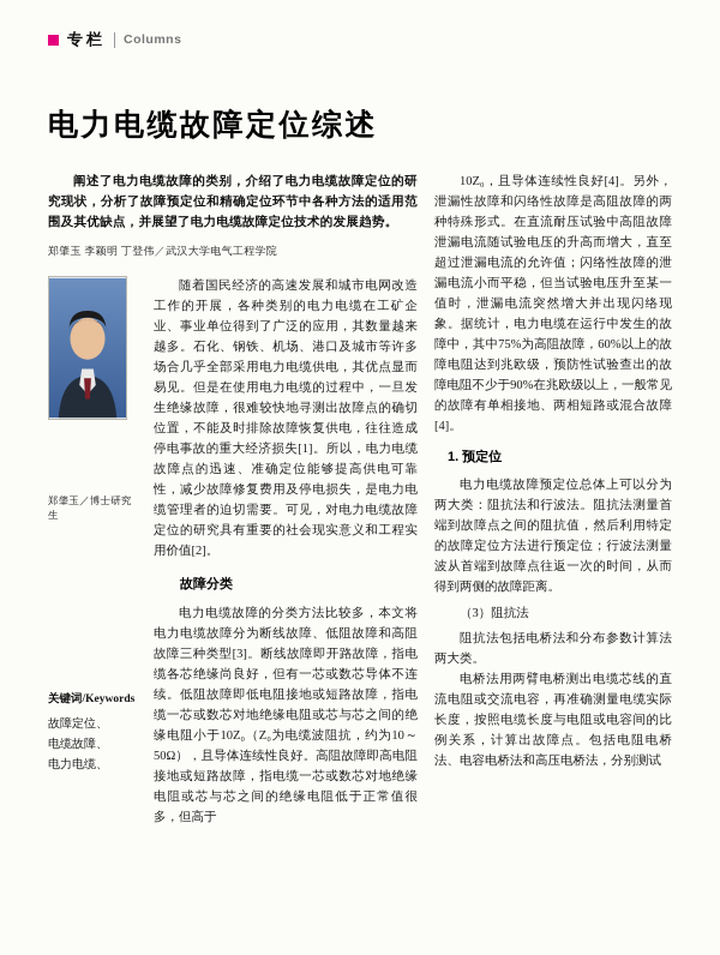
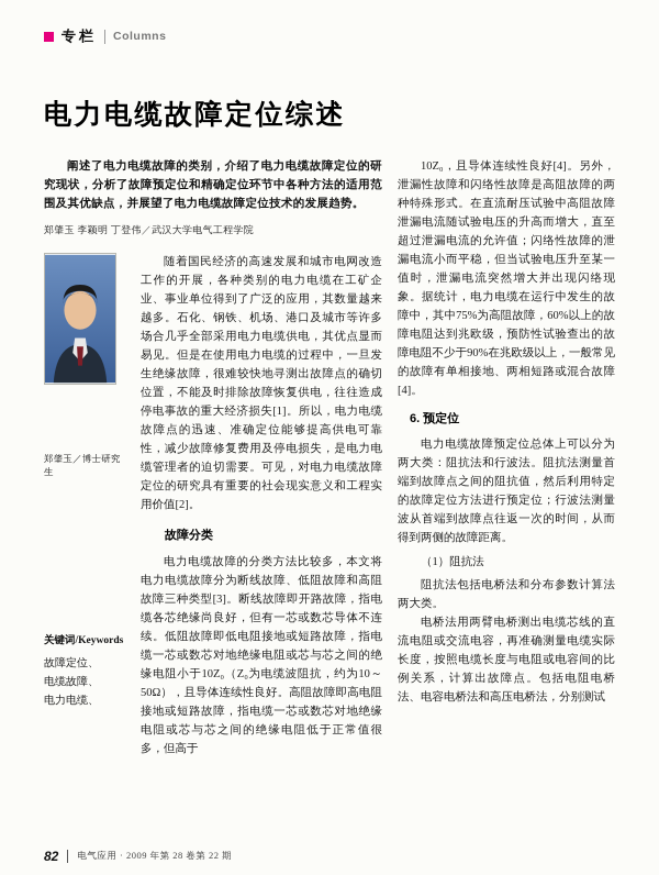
  专栏
  Columns
  电力电缆故障定位综述
  阐述了电力电缆故障的类别，介绍了电力电缆故障定位的研究现状，分析了故障预定位和精确定位环节中各种方法的适用范围及其优缺点，并展望了电力电缆故障定位技术的发展趋势。
  郑肇玉 李颖明 丁登伟／武汉大学电气工程学院
  郑肇玉／博士研究生
  关键词/Keywords
  故障定位、
  电缆故障、
  电力电缆、
  随着国民经济的高速发展和城市电网改造工作的开展，各种类别的电力电缆在工矿企业、事业单位得到了广泛的应用，其数量越来越多。石化、钢铁、机场、港口及城市等许多场合几乎全部采用电力电缆供电，其优点显而易见。但是在使用电力电缆的过程中，一旦发生绝缘故障，很难较快地寻测出故障点的确切位置，不能及时排除故障恢复供电，往往造成停电事故的重大经济损失[1]。所以，电力电缆故障点的迅速、准确定位能够提高供电可靠性，减少故障修复费用及停电损失，是电力电缆管理者的迫切需要。可见，对电力电缆故障定位的研究具有重要的社会现实意义和工程实用价值[2]。
  故障分类
  电力电缆故障的分类方法比较多，本文将电力电缆故障分为断线故障、低阻故障和高阻故障三种类型[3]。断线故障即开路故障，指电缆各芯绝缘尚良好，但有一芯或数芯导体不连续。低阻故障即低电阻接地或短路故障，指电缆一芯或数芯对地绝缘电阻或芯与芯之间的绝缘电阻小于10Z₀（Z₀为电缆波阻抗，约为10～50Ω），且导体连续性良好。高阻故障即高电阻接地或短路故障，指电缆一芯或数芯对地绝缘电阻或芯与芯之间的绝缘电阻低于正常值很多，但高于
  10Z₀，且导体连续性良好[4]。另外，泄漏性故障和闪络性故障是高阻故障的两种特殊形式。在直流耐压试验中高阻故障泄漏电流随试验电压的升高而增大，直至超过泄漏电流的允许值；闪络性故障的泄漏电流小而平稳，但当试验电压升至某一值时，泄漏电流突然增大并出现闪络现象。据统计，电力电缆在运行中发生的故障中，其中75%为高阻故障，60%以上的故障电阻达到兆欧级，预防性试验查出的故障电阻不少于90%在兆欧级以上，一般常见的故障有单相接地、两相短路或混合故障[4]。
- 1. 预定位
+ 6. 预定位
  电力电缆故障预定位总体上可以分为两大类：阻抗法和行波法。阻抗法测量首端到故障点之间的阻抗值，然后利用特定的故障定位方法进行预定位；行波法测量波从首端到故障点往返一次的时间，从而得到两侧的故障距离。
- （3）阻抗法
+ （1）阻抗法
  阻抗法包括电桥法和分布参数计算法两大类。
  电桥法用两臂电桥测出电缆芯线的直流电阻或交流电容，再准确测量电缆实际长度，按照电缆长度与电阻或电容间的比例关系，计算出故障点。包括电阻电桥法、电容电桥法和高压电桥法，分别测试
+ 82
+ 电气应用 · 2009 年第 28 卷第 22 期
